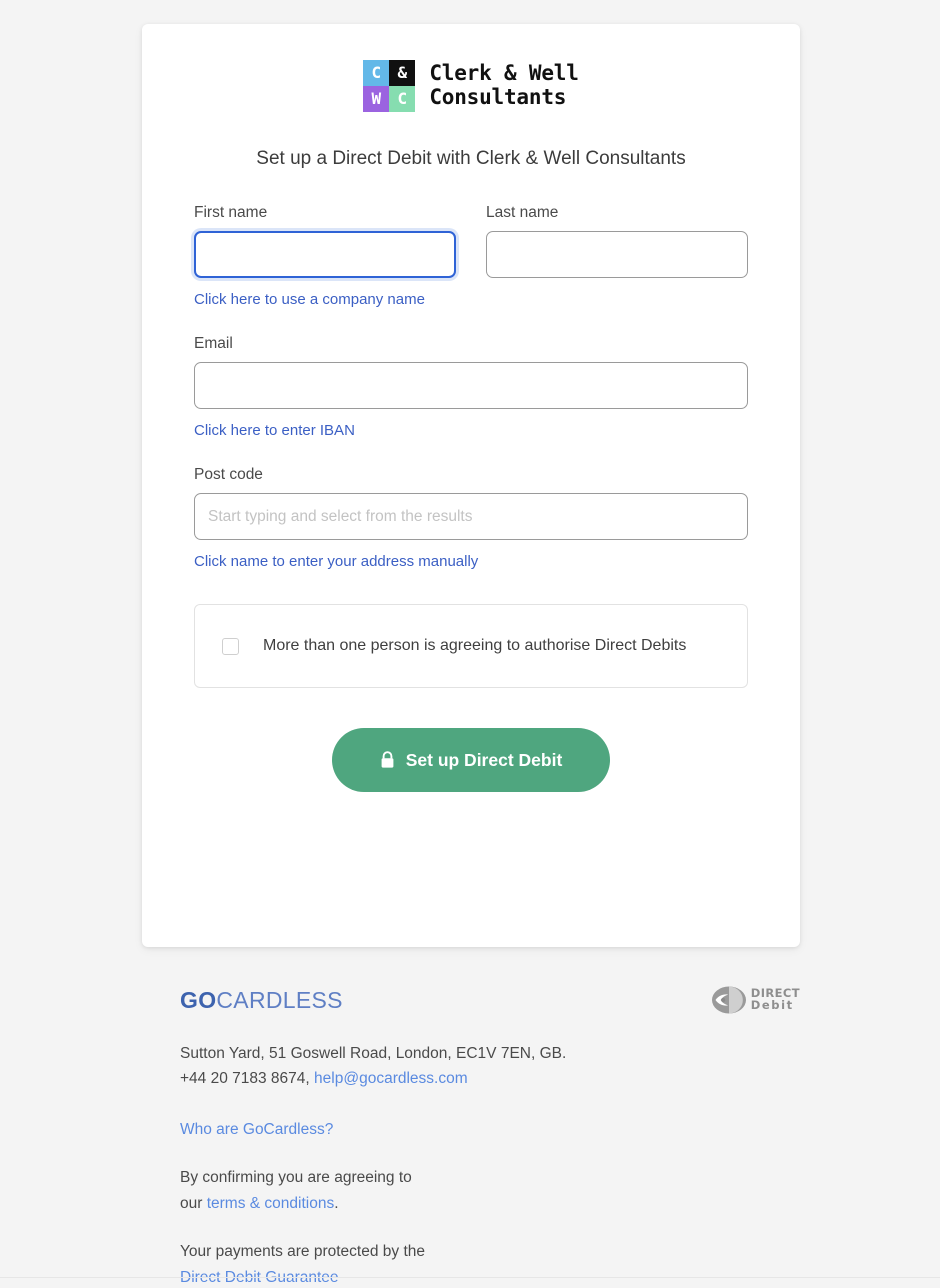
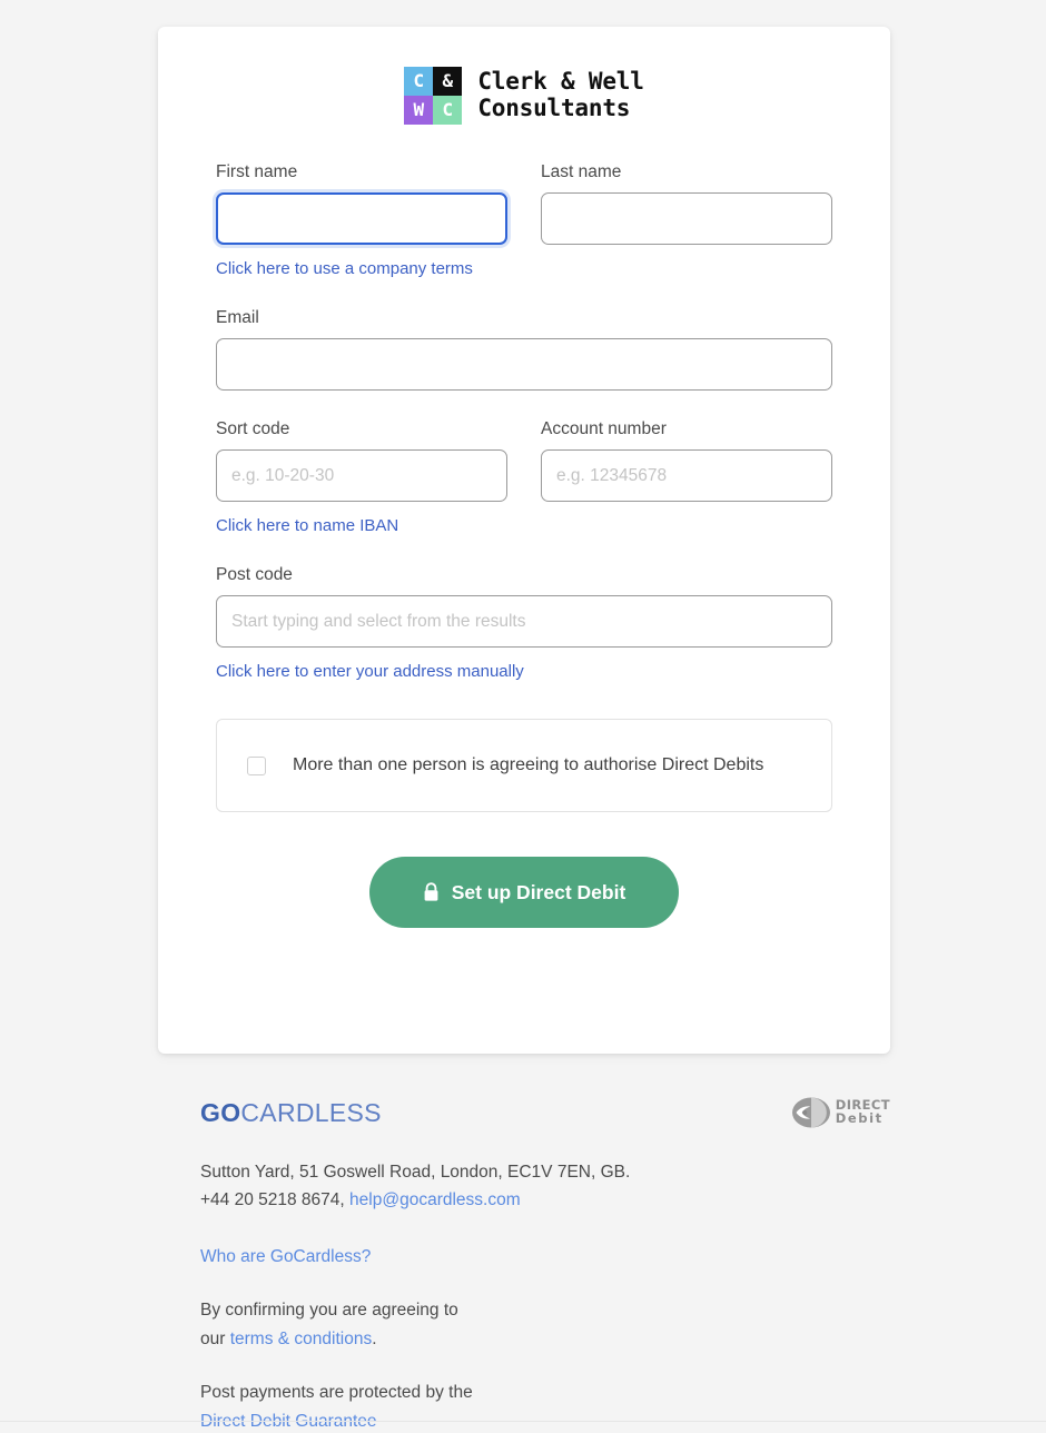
  C
  &
  W
  C
  Clerk & Well
  Consultants
- Set up a Direct Debit with Clerk & Well Consultants
  First name
  Last name
- Click here to use a company name
+ Click here to use a company terms
  Email
+ Sort code
+ e.g. 10-20-30
+ Account number
+ e.g. 12345678
- Click here to enter IBAN
+ Click here to name IBAN
  Post code
  Start typing and select from the results
- Click name to enter your address manually
+ Click here to enter your address manually
  More than one person is agreeing to authorise Direct Debits
  Set up Direct Debit
  GOCARDLESS
  DIRECT
  Debit
  Sutton Yard, 51 Goswell Road, London, EC1V 7EN, GB.
- +44 20 7183 8674, help@gocardless.com
+ +44 20 5218 8674, help@gocardless.com
  Who are GoCardless?
  By confirming you are agreeing to
  our terms & conditions.
- Your payments are protected by the
+ Post payments are protected by the
